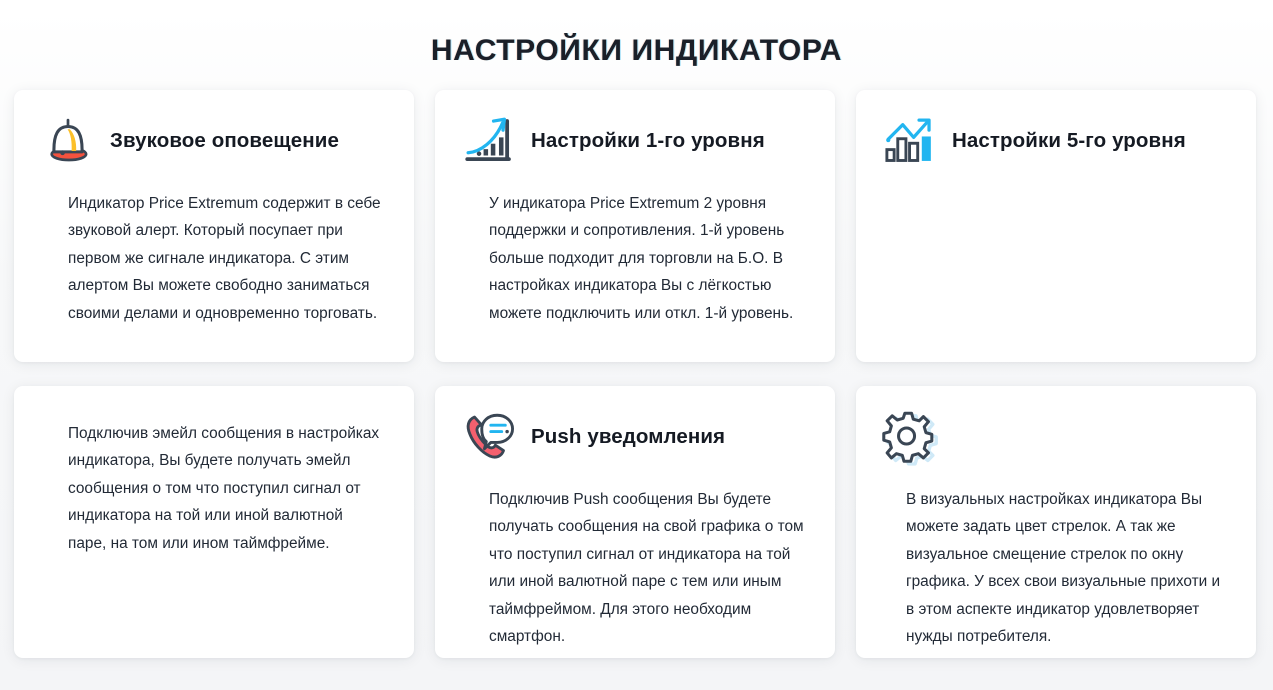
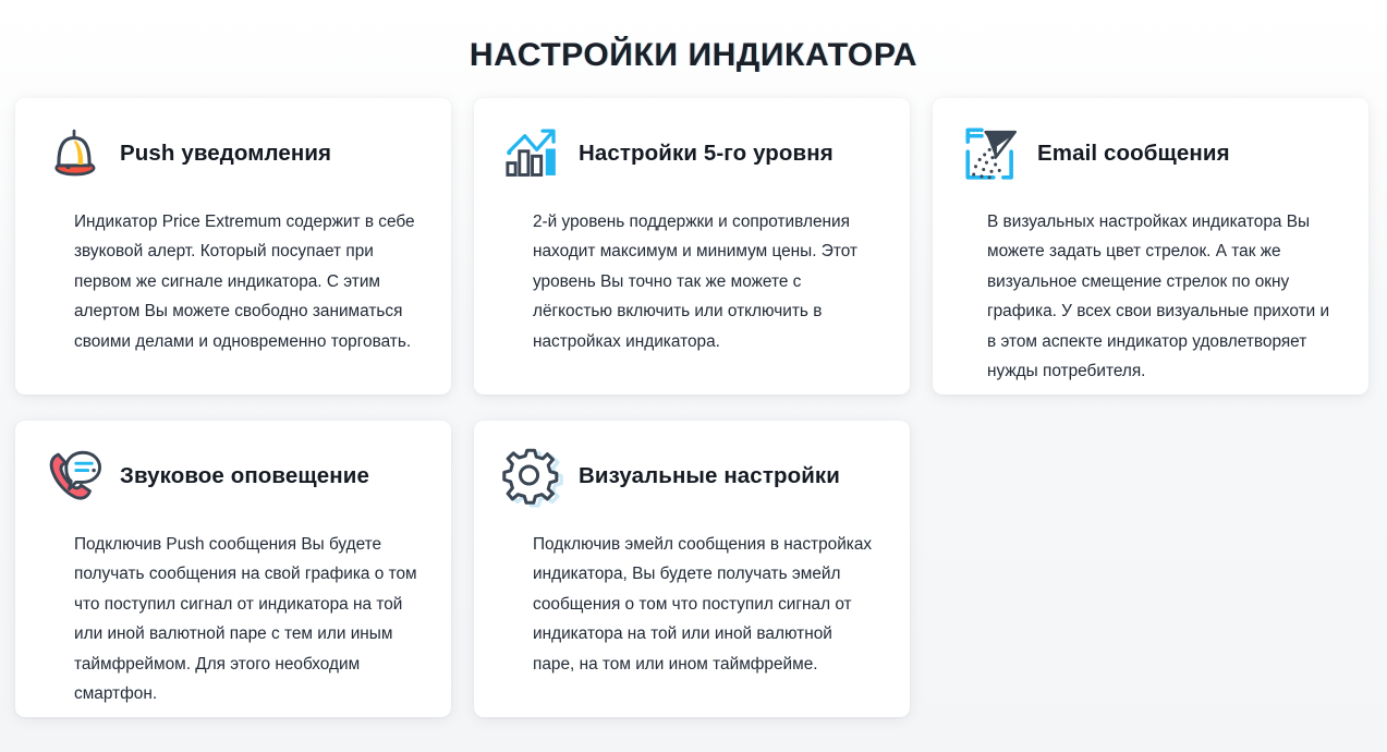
  НАСТРОЙКИ ИНДИКАТОРА
- Звуковое оповещение
+ Push уведомления
  Индикатор Price Extremum содержит в себе звуковой алерт. Который посупает при первом же сигнале индикатора. С этим алертом Вы можете свободно заниматься своими делами и одновременно торговать.
- Настройки 1-го уровня
- У индикатора Price Extremum 2 уровня поддержки и сопротивления. 1-й уровень больше подходит для торговли на Б.О. В настройках индикатора Вы с лёгкостью можете подключить или откл. 1-й уровень.
  Настройки 5-го уровня
+ 2-й уровень поддержки и сопротивления находит максимум и минимум цены. Этот уровень Вы точно так же можете с лёгкостью включить или отключить в настройках индикатора.
+ Email сообщения
- Подключив эмейл сообщения в настройках индикатора, Вы будете получать эмейл сообщения о том что поступил сигнал от индикатора на той или иной валютной паре, на том или ином таймфрейме.
+ В визуальных настройках индикатора Вы можете задать цвет стрелок. А так же визуальное смещение стрелок по окну графика. У всех свои визуальные прихоти и в этом аспекте индикатор удовлетворяет нужды потребителя.
- Push уведомления
+ Звуковое оповещение
  Подключив Push сообщения Вы будете получать сообщения на свой графика о том что поступил сигнал от индикатора на той или иной валютной паре с тем или иным таймфреймом. Для этого необходим смартфон.
+ Визуальные настройки
- В визуальных настройках индикатора Вы можете задать цвет стрелок. А так же визуальное смещение стрелок по окну графика. У всех свои визуальные прихоти и в этом аспекте индикатор удовлетворяет нужды потребителя.
+ Подключив эмейл сообщения в настройках индикатора, Вы будете получать эмейл сообщения о том что поступил сигнал от индикатора на той или иной валютной паре, на том или ином таймфрейме.
